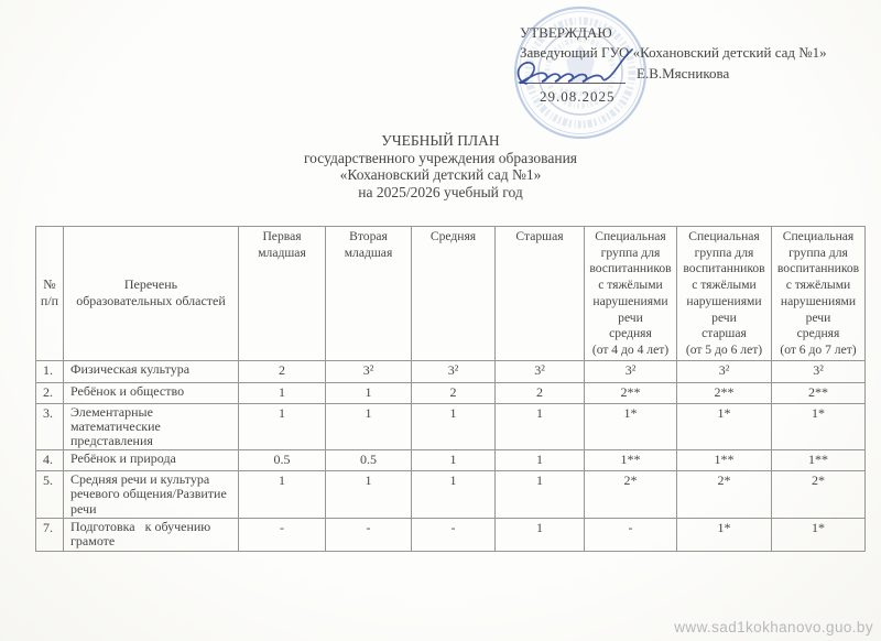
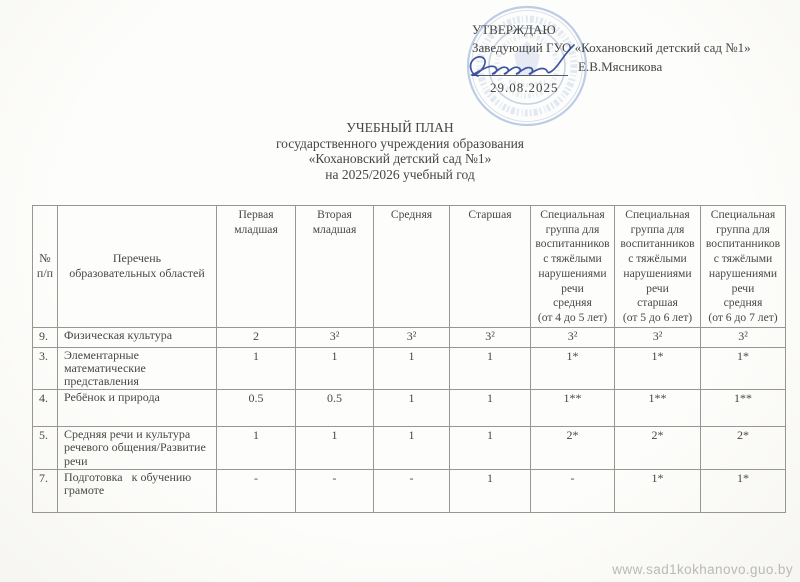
  УТВЕРЖДАЮ
  Заведующий ГУО «Кохановский детский сад №1»
  Е.В.Мясникова
  29.08.2025
  УЧЕБНЫЙ ПЛАН
  государственного учреждения образования
  «Кохановский детский сад №1»
  на 2025/2026 учебный год
- № п/п	Перечень образовательных областей	Первая младшая	Вторая младшая	Средняя	Старшая	Специальная группа для воспитанников с тяжёлыми нарушениями речи средняя (от 4 до 4 лет)	Специальная группа для воспитанников с тяжёлыми нарушениями речи старшая (от 5 до 6 лет)	Специальная группа для воспитанников с тяжёлыми нарушениями речи средняя (от 6 до 7 лет)
+ № п/п	Перечень образовательных областей	Первая младшая	Вторая младшая	Средняя	Старшая	Специальная группа для воспитанников с тяжёлыми нарушениями речи средняя (от 4 до 5 лет)	Специальная группа для воспитанников с тяжёлыми нарушениями речи старшая (от 5 до 6 лет)	Специальная группа для воспитанников с тяжёлыми нарушениями речи средняя (от 6 до 7 лет)
- 1.	Физическая культура	2	3²	3²	3²	3²	3²	3²
+ 9.	Физическая культура	2	3²	3²	3²	3²	3²	3²
- 2.	Ребёнок и общество	1	1	2	2	2**	2**	2**
  3.	Элементарные математические представления	1	1	1	1	1*	1*	1*
  4.	Ребёнок и природа	0.5	0.5	1	1	1**	1**	1**
  5.	Средняя речи и культура речевого общения/Развитие речи	1	1	1	1	2*	2*	2*
  7.	Подготовка к обучению грамоте	-	-	-	1	-	1*	1*
  www.sad1kokhanovo.guo.by
